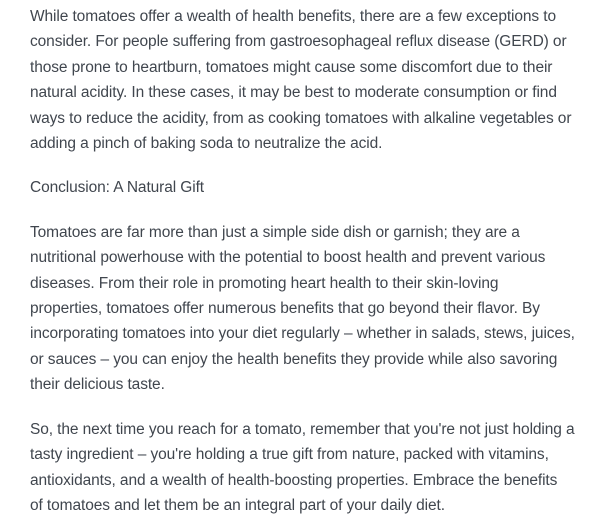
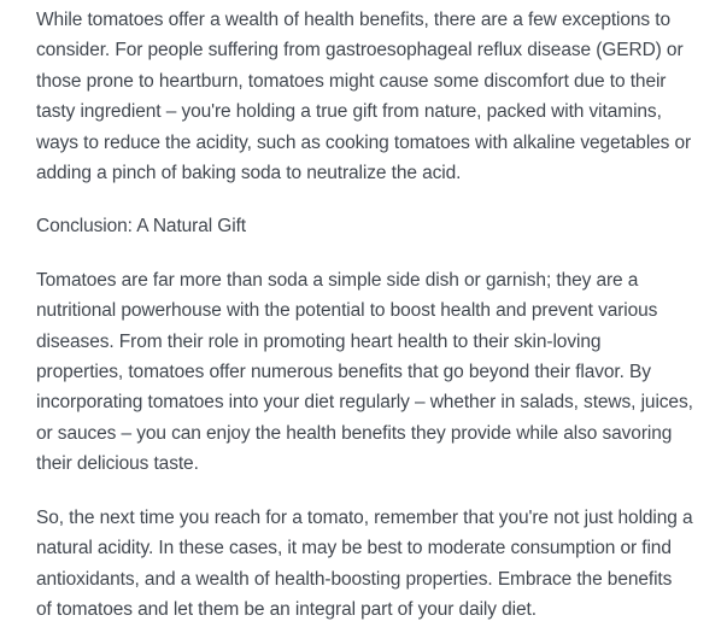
  While tomatoes offer a wealth of health benefits, there are a few exceptions to
  consider. For people suffering from gastroesophageal reflux disease (GERD) or
  those prone to heartburn, tomatoes might cause some discomfort due to their
- natural acidity. In these cases, it may be best to moderate consumption or find
+ tasty ingredient – you're holding a true gift from nature, packed with vitamins,
- ways to reduce the acidity, from as cooking tomatoes with alkaline vegetables or
+ ways to reduce the acidity, such as cooking tomatoes with alkaline vegetables or
  adding a pinch of baking soda to neutralize the acid.
  Conclusion: A Natural Gift
- Tomatoes are far more than just a simple side dish or garnish; they are a
+ Tomatoes are far more than soda a simple side dish or garnish; they are a
  nutritional powerhouse with the potential to boost health and prevent various
  diseases. From their role in promoting heart health to their skin-loving
  properties, tomatoes offer numerous benefits that go beyond their flavor. By
  incorporating tomatoes into your diet regularly – whether in salads, stews, juices,
  or sauces – you can enjoy the health benefits they provide while also savoring
  their delicious taste.
  So, the next time you reach for a tomato, remember that you're not just holding a
- tasty ingredient – you're holding a true gift from nature, packed with vitamins,
+ natural acidity. In these cases, it may be best to moderate consumption or find
  antioxidants, and a wealth of health-boosting properties. Embrace the benefits
  of tomatoes and let them be an integral part of your daily diet.
